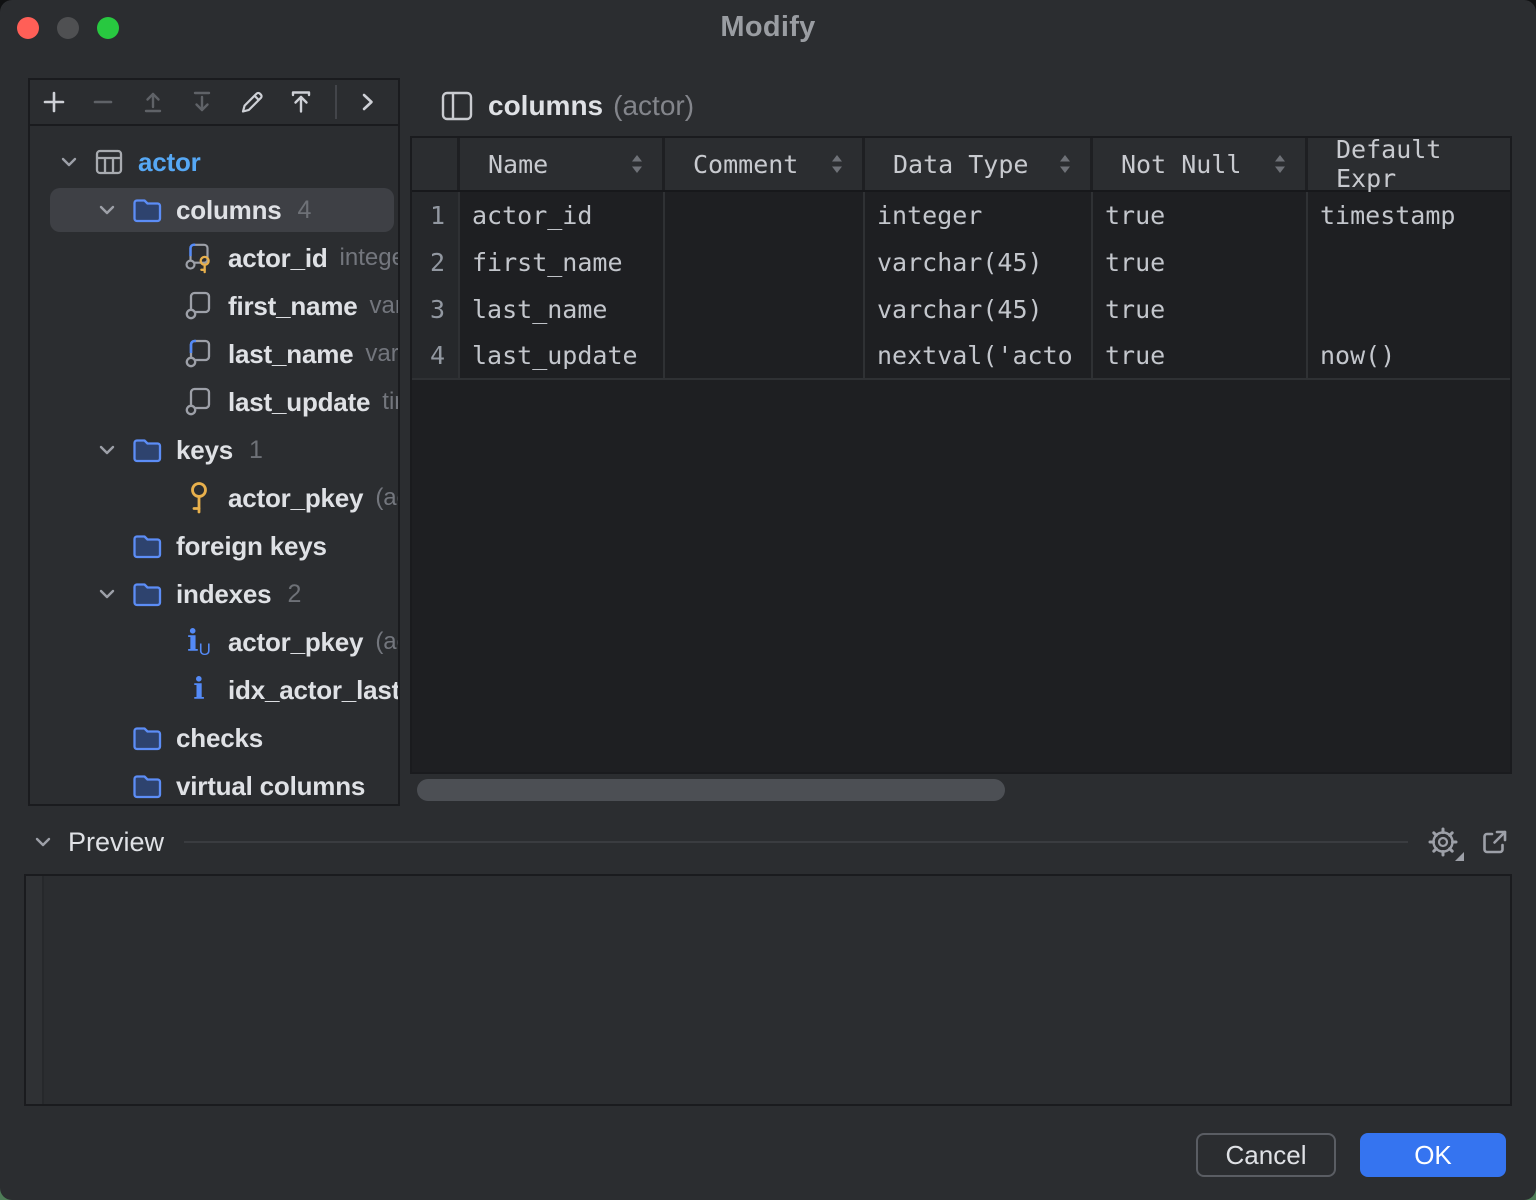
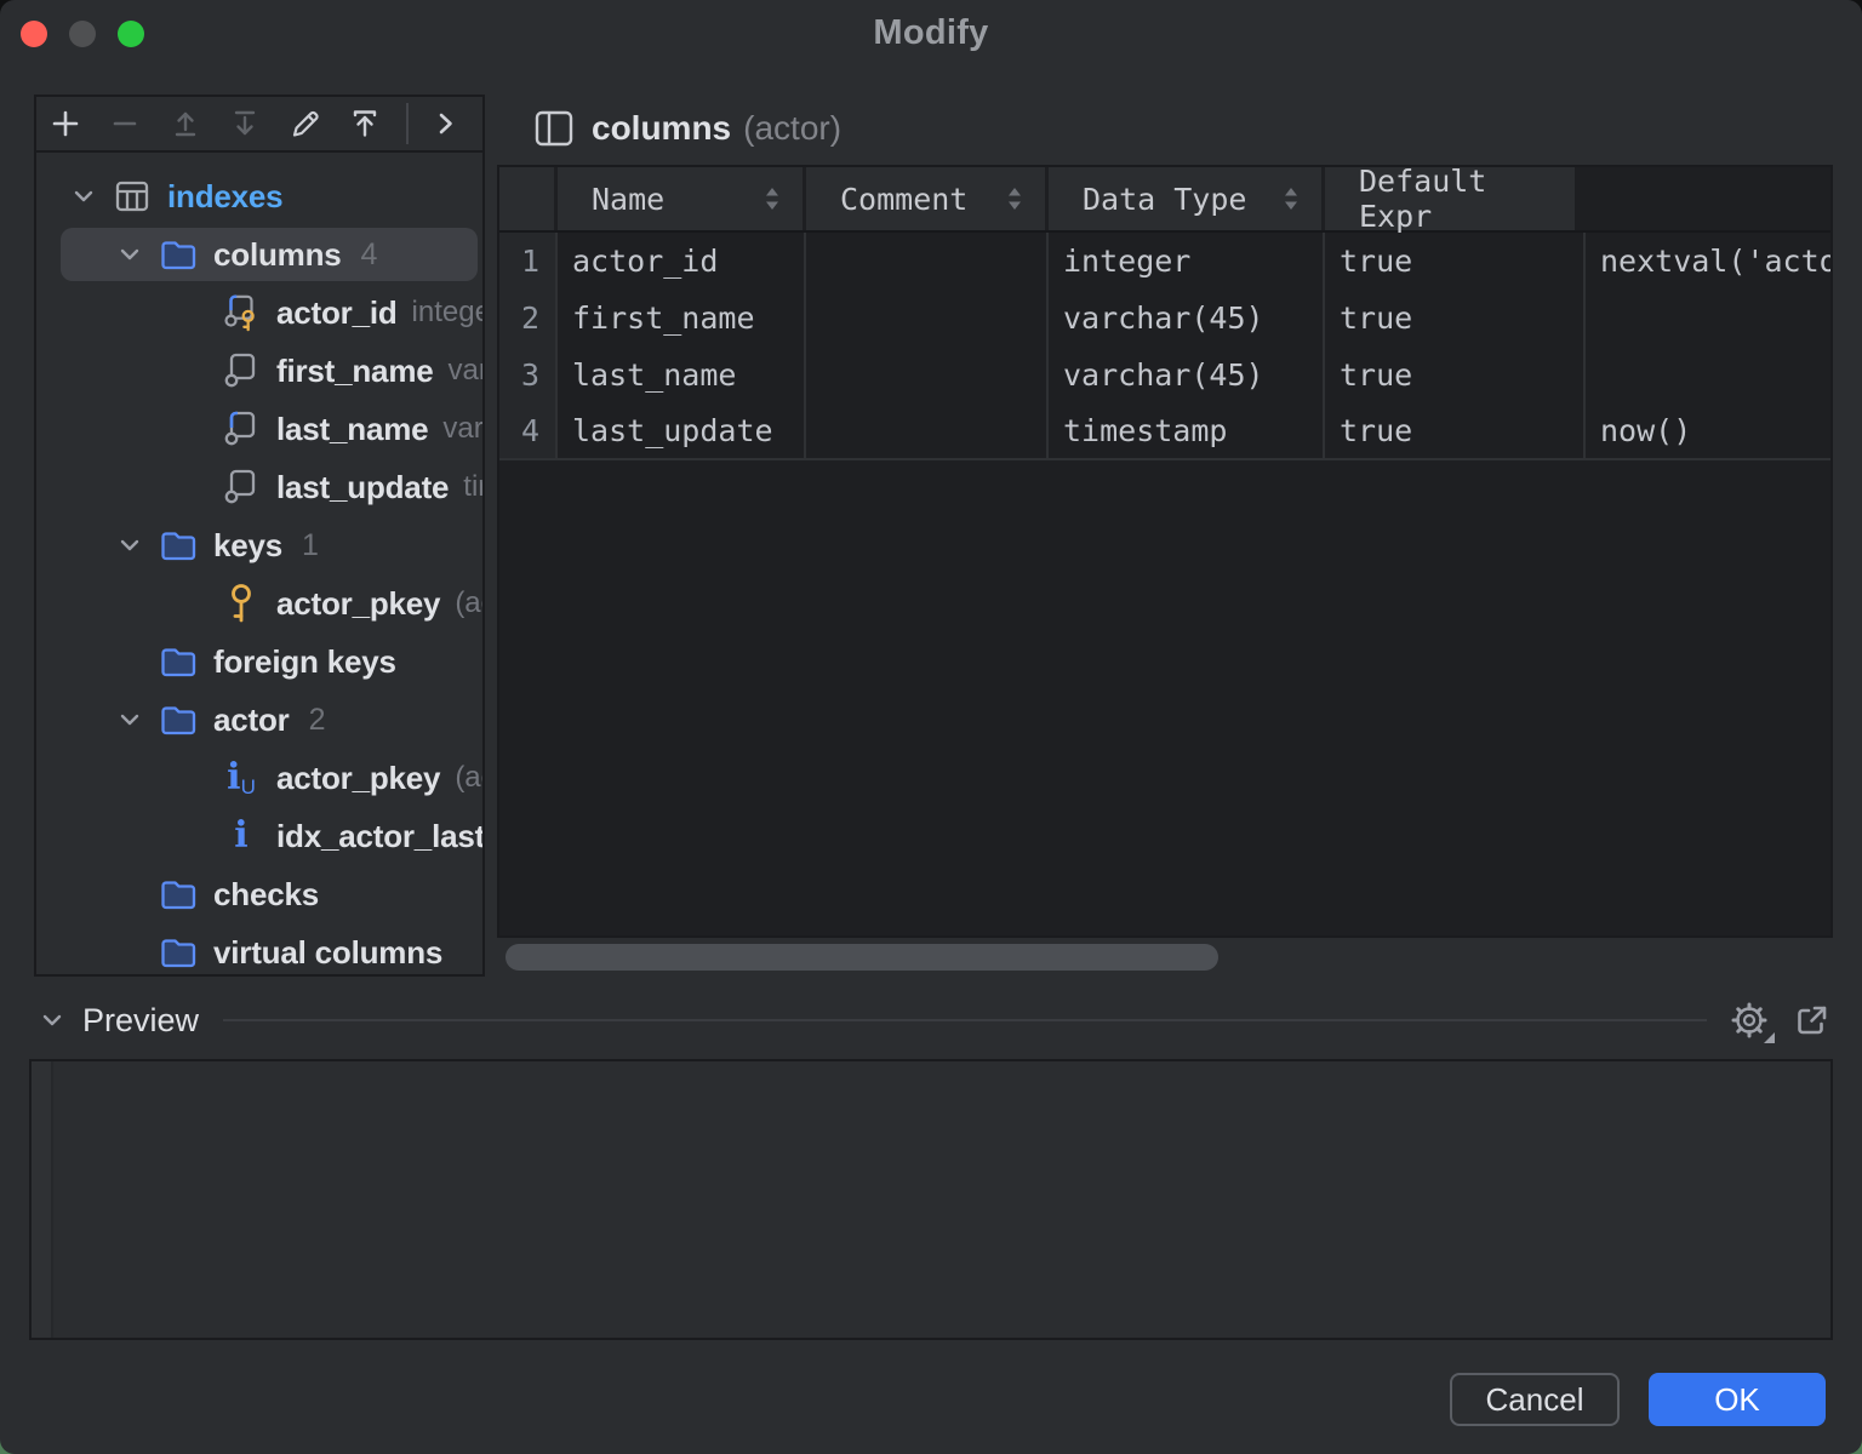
  Modify
- actor
+ indexes
  columns
  4
  actor_id
  integ
  first_name
  last_name
  var
  last_update
  keys
  1
  actor_pkey
  foreign keys
- indexes
+ actor
  2
  iU
  actor_pkey
  i
  idx_actor_last
  checks
  virtual columns
  columns
  (actor)
  Name
  Comment
  Data Type
- Not Null
  Default Expr
  1
  actor_id
  integer
  true
- timestamp
+ nextval('acto
  2
  first_name
  varchar(45)
  true
  3
  last_name
  varchar(45)
  true
  4
  last_update
- nextval('acto
+ timestamp
  true
  now()
  Preview
  Cancel
  OK
